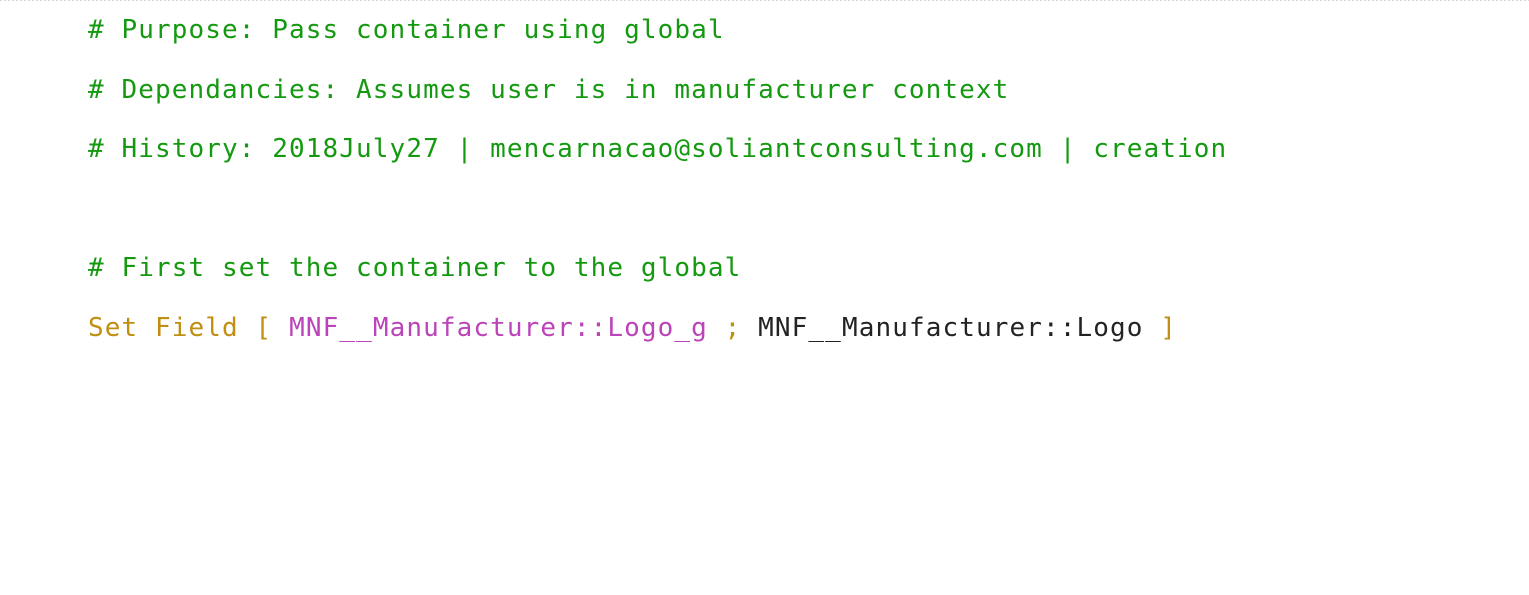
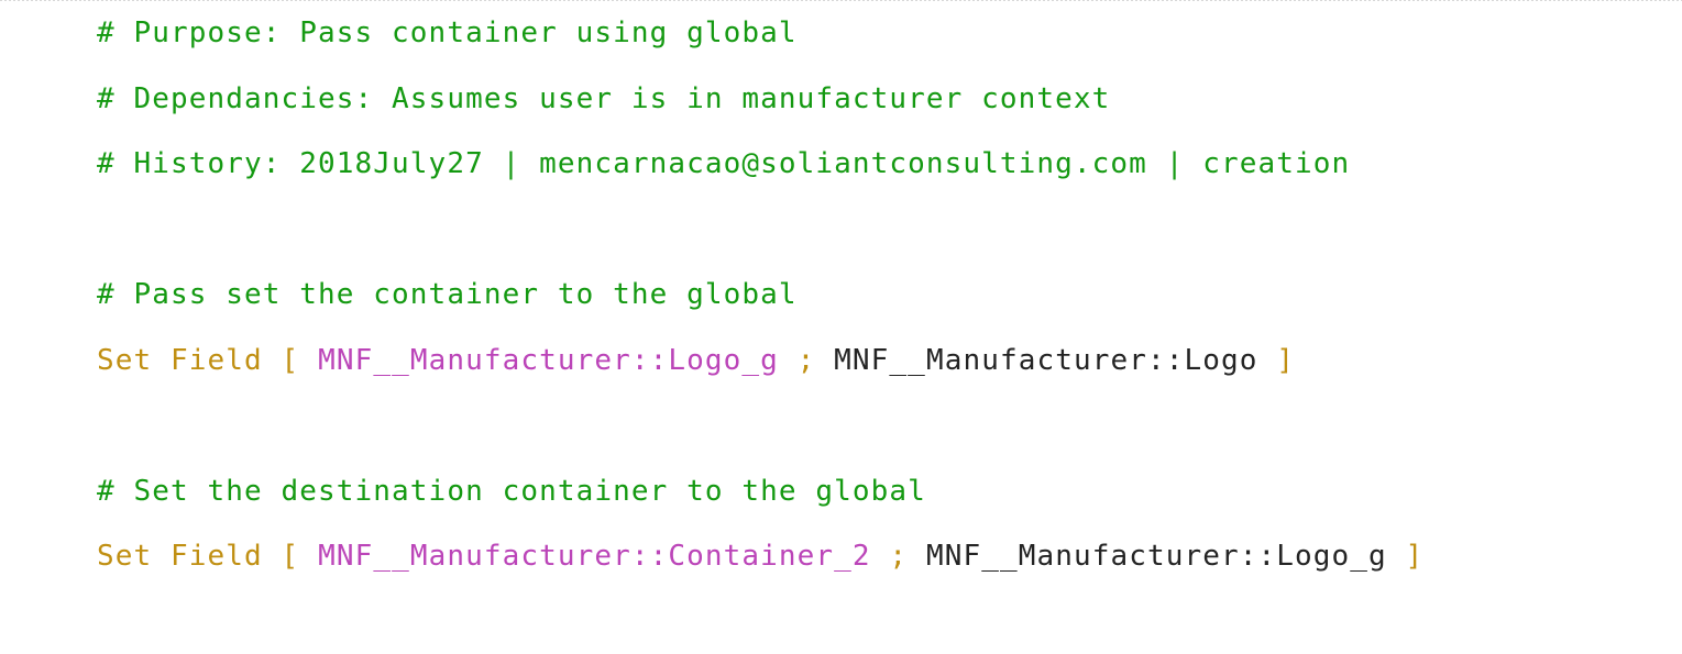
  # Purpose: Pass container using global
  # Dependancies: Assumes user is in manufacturer context
  # History: 2018July27 | mencarnacao@soliantconsulting.com | creation
- # First set the container to the global
+ # Pass set the container to the global
  Set Field [ MNF__Manufacturer::Logo_g ; MNF__Manufacturer::Logo ]
+ # Set the destination container to the global
+ Set Field [ MNF__Manufacturer::Container_2 ; MNF__Manufacturer::Logo_g ]
